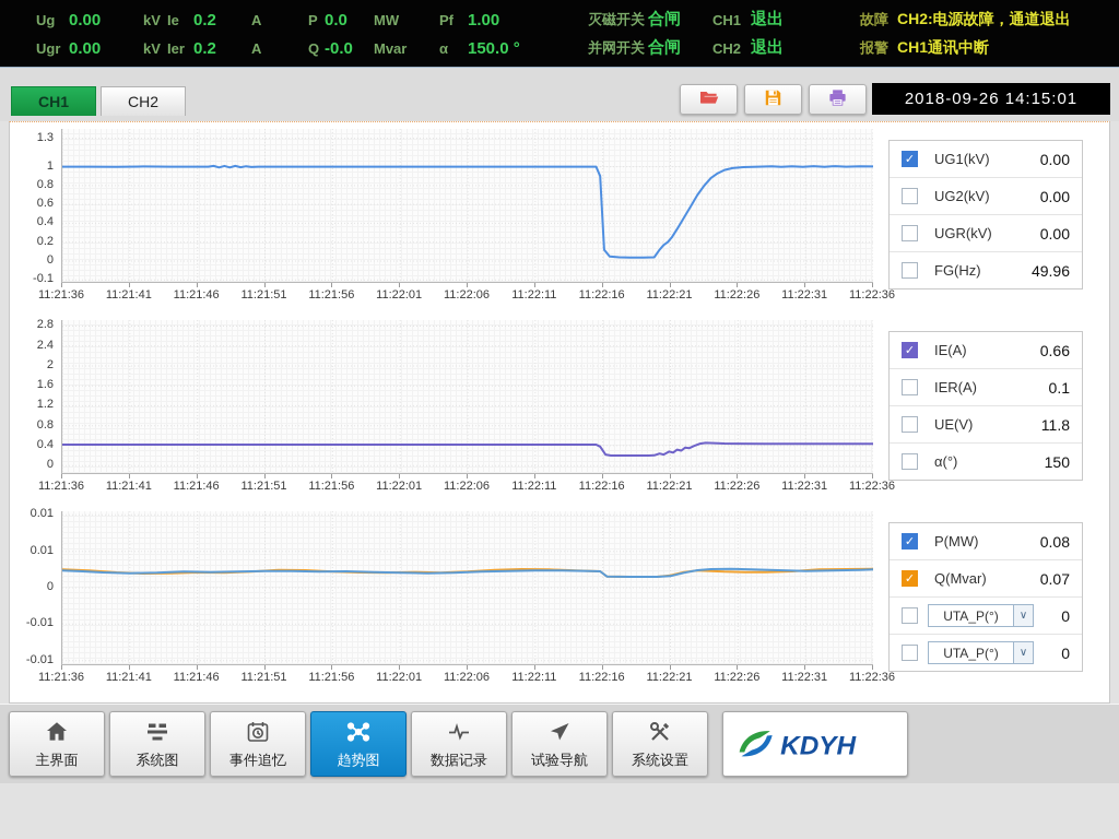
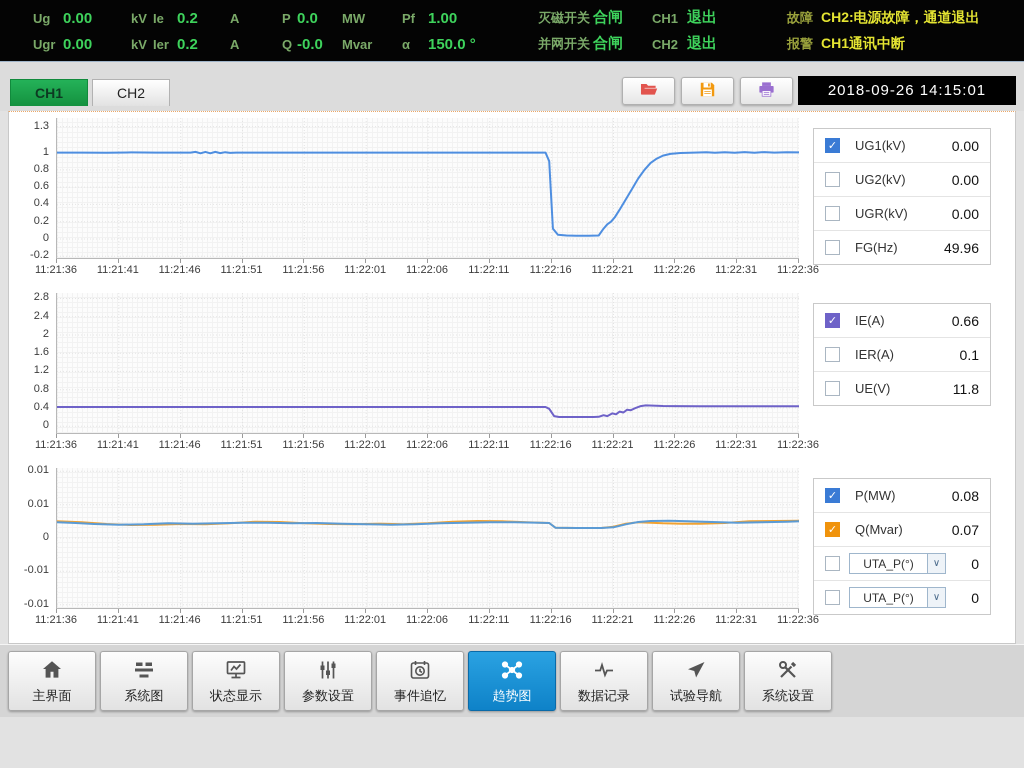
  Ug
  0.00
  kV
  Ie
  0.2
  A
  P
  0.0
  MW
  Pf
  1.00
  灭磁开关
  合闸
  CH1
  退出
  故障
  CH2:电源故障，通道退出
  Ugr
  0.00
  kV
  Ier
  0.2
  A
  Q
  -0.0
  Mvar
  α
  150.0 °
  并网开关
  合闸
  CH2
  退出
  报警
  CH1通讯中断
  CH1
  CH2
  2018-09-26 14:15:01
  1.3
  1
  0.8
  0.6
  0.4
  0.2
  0
- -0.1
+ -0.2
  11:21:36
  11:21:41
  11:21:46
  11:21:51
  11:21:56
  11:22:01
  11:22:06
  11:22:11
  11:22:16
  11:22:21
  11:22:26
  11:22:31
  11:22:36
  ✓
  UG1(kV)
  0.00
  UG2(kV)
  0.00
  UGR(kV)
  0.00
  FG(Hz)
  49.96
  2.8
  2.4
  2
  1.6
  1.2
  0.8
  0.4
  0
  11:21:36
  11:21:41
  11:21:46
  11:21:51
  11:21:56
  11:22:01
  11:22:06
  11:22:11
  11:22:16
  11:22:21
  11:22:26
  11:22:31
  11:22:36
  ✓
  IE(A)
  0.66
  IER(A)
  0.1
  UE(V)
  11.8
- α(°)
- 150
  0.01
  0.01
  0
  -0.01
  -0.01
  11:21:36
  11:21:41
  11:21:46
  11:21:51
  11:21:56
  11:22:01
  11:22:06
  11:22:11
  11:22:16
  11:22:21
  11:22:26
  11:22:31
  11:22:36
  ✓
  P(MW)
  0.08
  ✓
  Q(Mvar)
  0.07
  UTA_P(°)
  ∨
  0
  UTA_P(°)
  ∨
  0
  主界面
  系统图
+ 状态显示
+ 参数设置
  事件追忆
  趋势图
  数据记录
  试验导航
  系统设置
- KDYH
